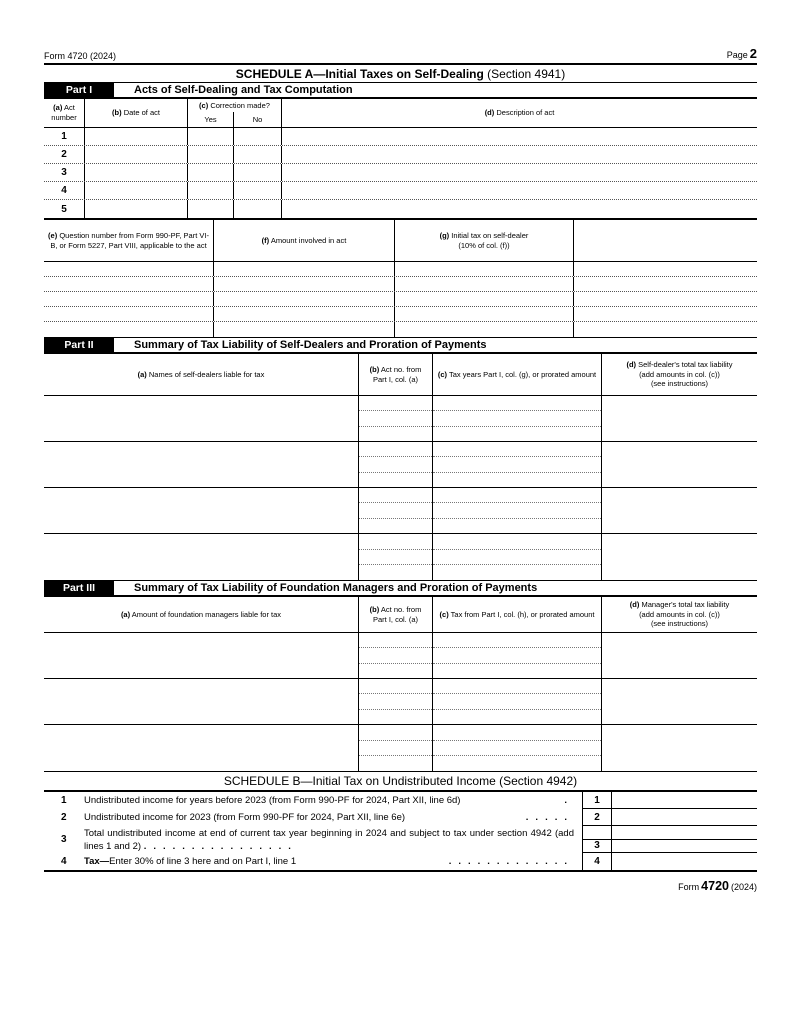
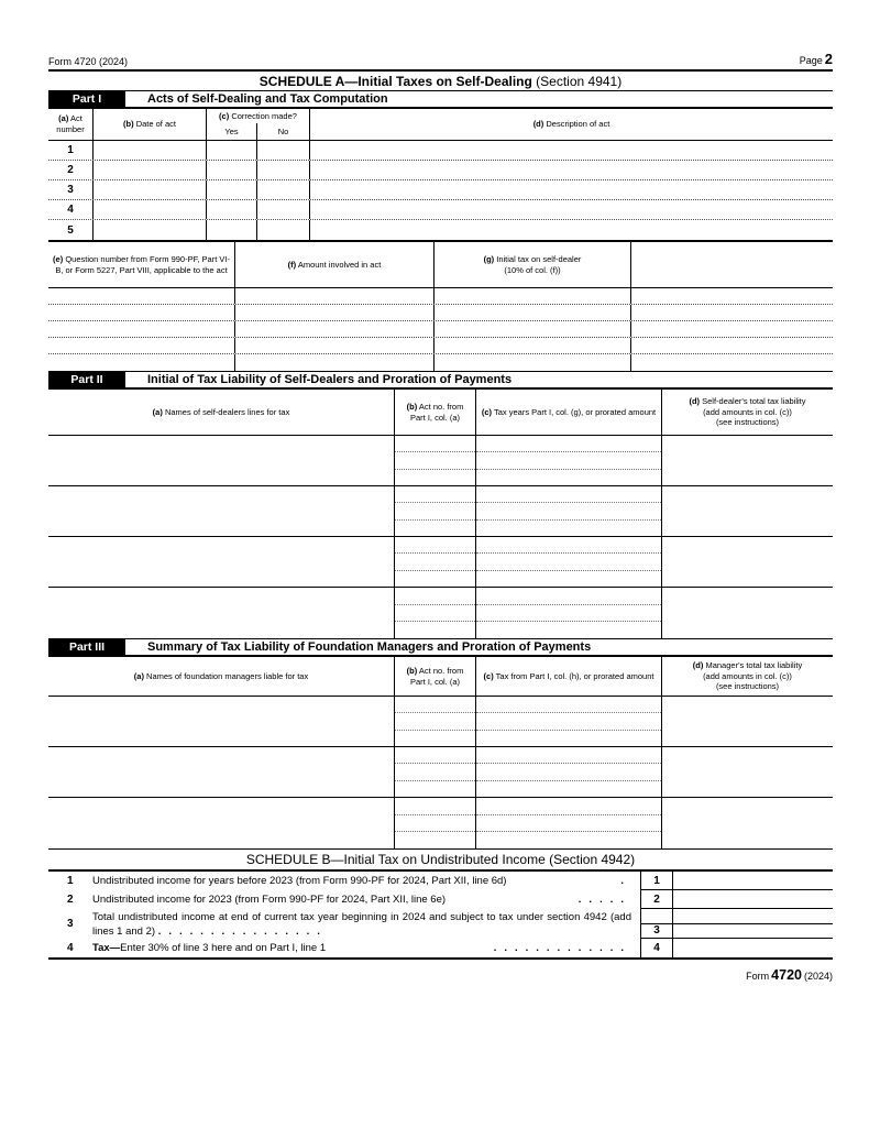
  Form 4720 (2024)
  Page 2
  SCHEDULE A—Initial Taxes on Self-Dealing (Section 4941)
  Part I
  Acts of Self-Dealing and Tax Computation
  (a) Act number
  (b) Date of act
  (c) Correction made?
  Yes
  No
  (d) Description of act
  1
  2
  3
  4
  5
  (e) Question number from Form 990-PF, Part VI-B, or Form 5227, Part VIII, applicable to the act
  (f) Amount involved in act
  (g) Initial tax on self-dealer
  (10% of col. (f))
  Part II
- Summary of Tax Liability of Self-Dealers and Proration of Payments
+ Initial of Tax Liability of Self-Dealers and Proration of Payments
- (a) Names of self-dealers liable for tax
+ (a) Names of self-dealers lines for tax
  (b) Act no. from Part I, col. (a)
  (c) Tax years Part I, col. (g), or prorated amount
  (d) Self-dealer's total tax liability
  (add amounts in col. (c))
  (see instructions)
  Part III
  Summary of Tax Liability of Foundation Managers and Proration of Payments
- (a) Amount of foundation managers liable for tax
+ (a) Names of foundation managers liable for tax
  (b) Act no. from Part I, col. (a)
  (c) Tax from Part I, col. (h), or prorated amount
  (d) Manager's total tax liability
  (add amounts in col. (c))
  (see instructions)
  SCHEDULE B—Initial Tax on Undistributed Income (Section 4942)
  1
  Undistributed income for years before 2023 (from Form 990-PF for 2024, Part XII, line 6d)
  .
  1
  2
  Undistributed income for 2023 (from Form 990-PF for 2024, Part XII, line 6e)
  .....
  2
  3
  Total undistributed income at end of current tax year beginning in 2024 and subject to tax under section 4942 (add lines 1 and 2) ................
  3
  4
  Tax—Enter 30% of line 3 here and on Part I, line 1
  .............
  4
  Form 4720 (2024)
